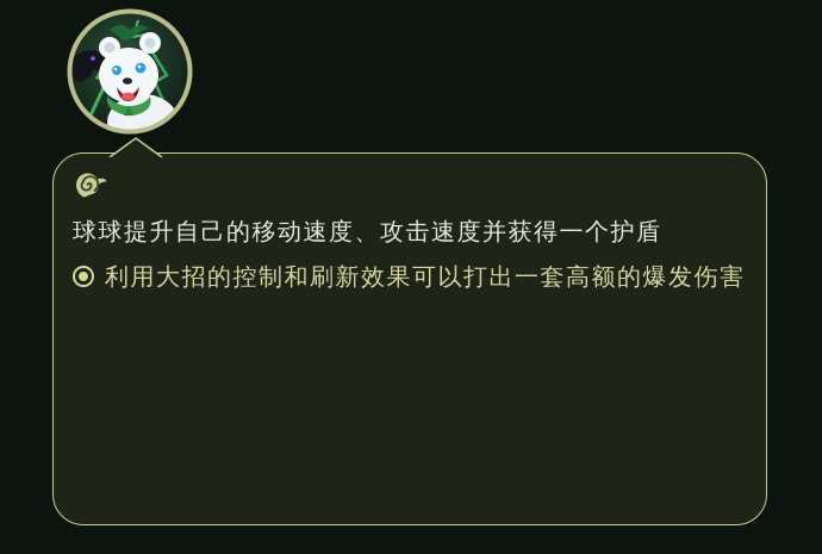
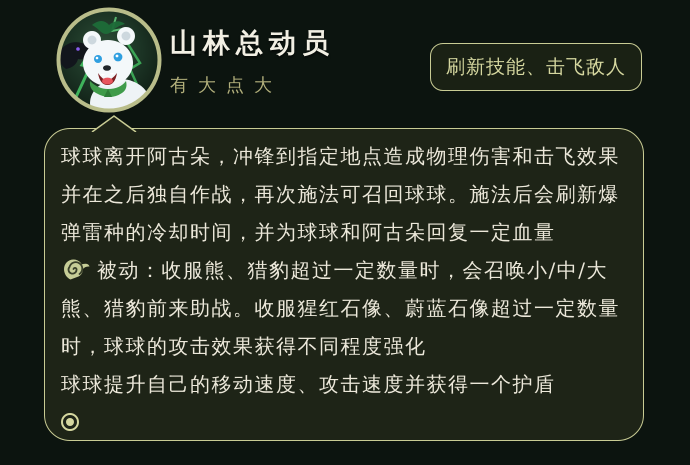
+ 山林总动员
+ 有大点大
+ 刷新技能、击飞敌人
+ 球球离开阿古朵，冲锋到指定地点造成物理伤害和击飞效果
+ 并在之后独自作战，再次施法可召回球球。施法后会刷新爆
+ 弹雷种的冷却时间，并为球球和阿古朵回复一定血量
+ 被动：收服熊、猎豹超过一定数量时，会召唤小/中/大
+ 熊、猎豹前来助战。收服猩红石像、蔚蓝石像超过一定数量
+ 时，球球的攻击效果获得不同程度强化
  球球提升自己的移动速度、攻击速度并获得一个护盾
- 利用大招的控制和刷新效果可以打出一套高额的爆发伤害
